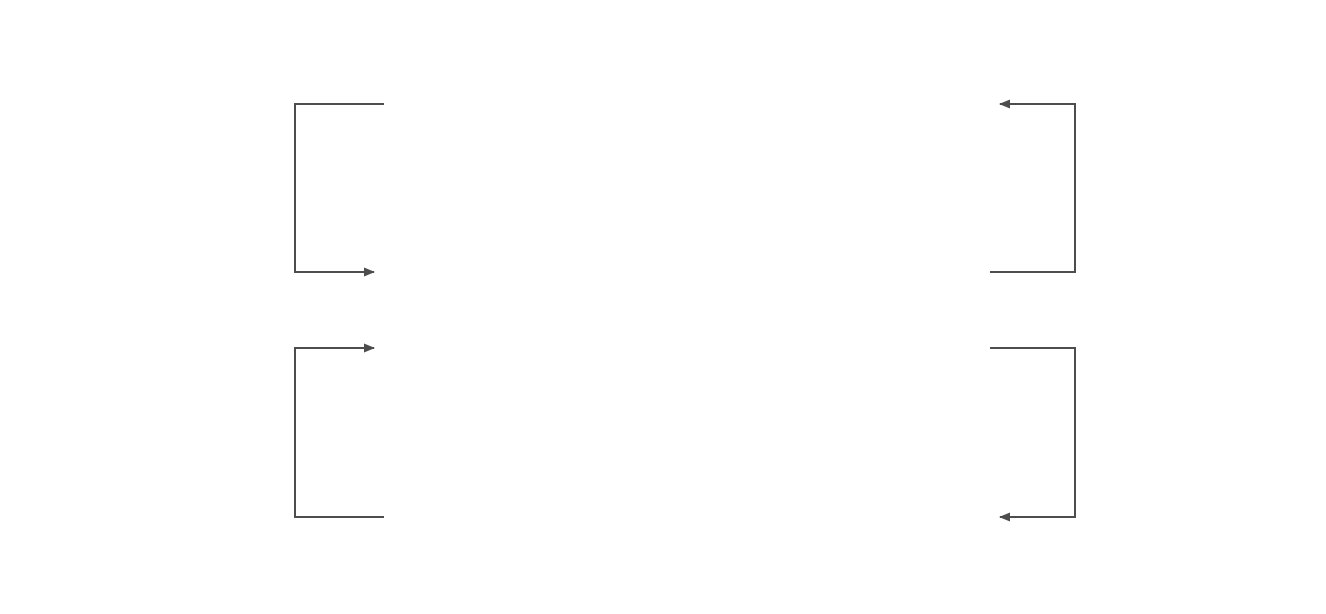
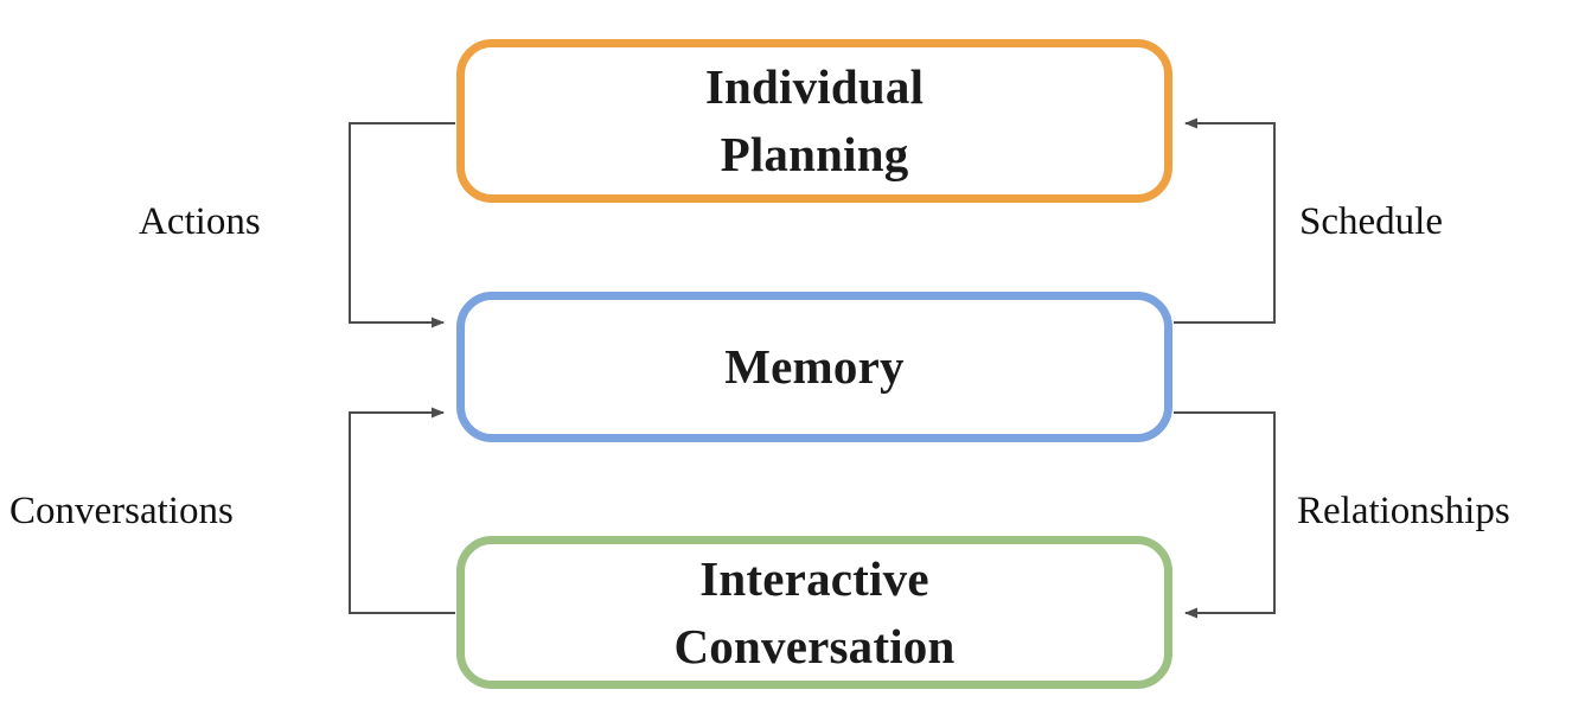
+ Individual
+ Planning
+ Memory
+ Interactive
+ Conversation
+ Actions
+ Schedule
+ Conversations
+ Relationships
